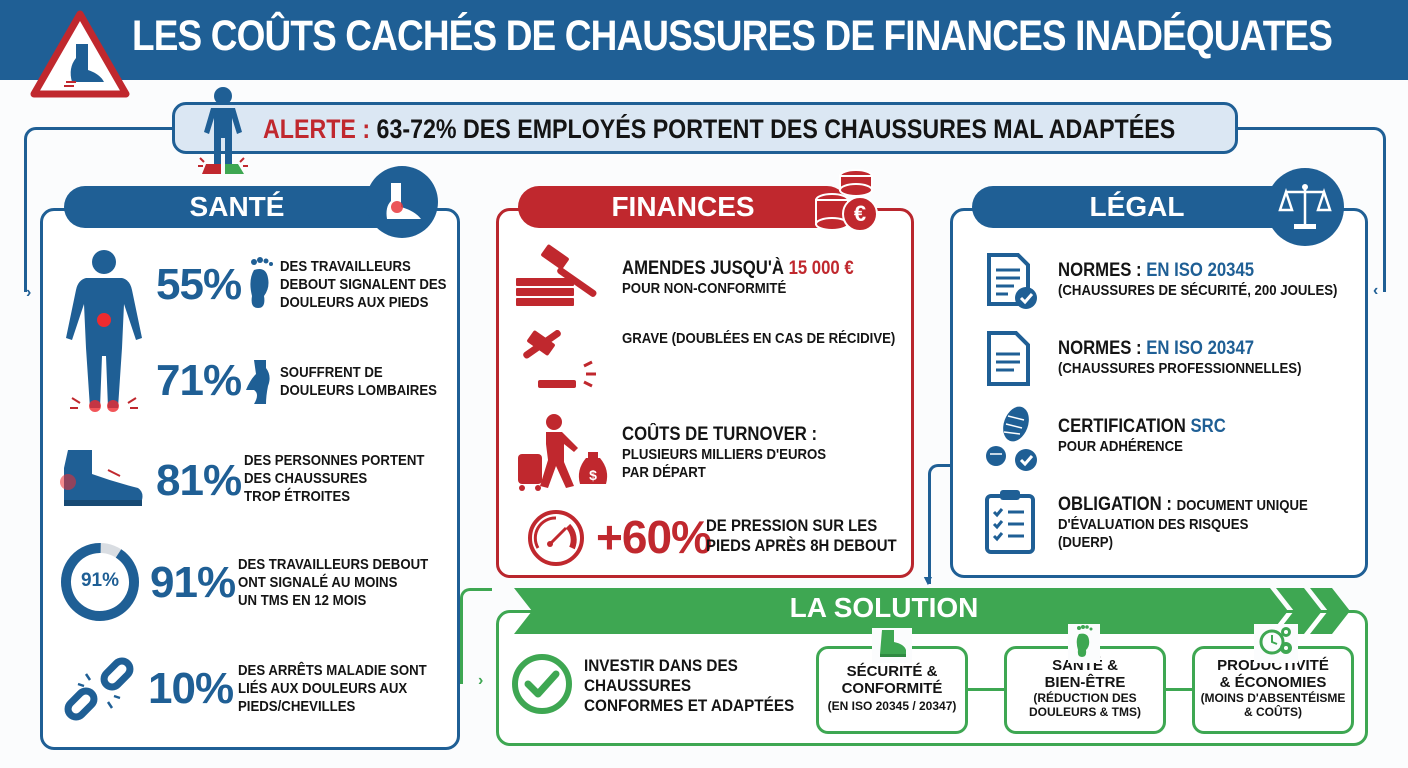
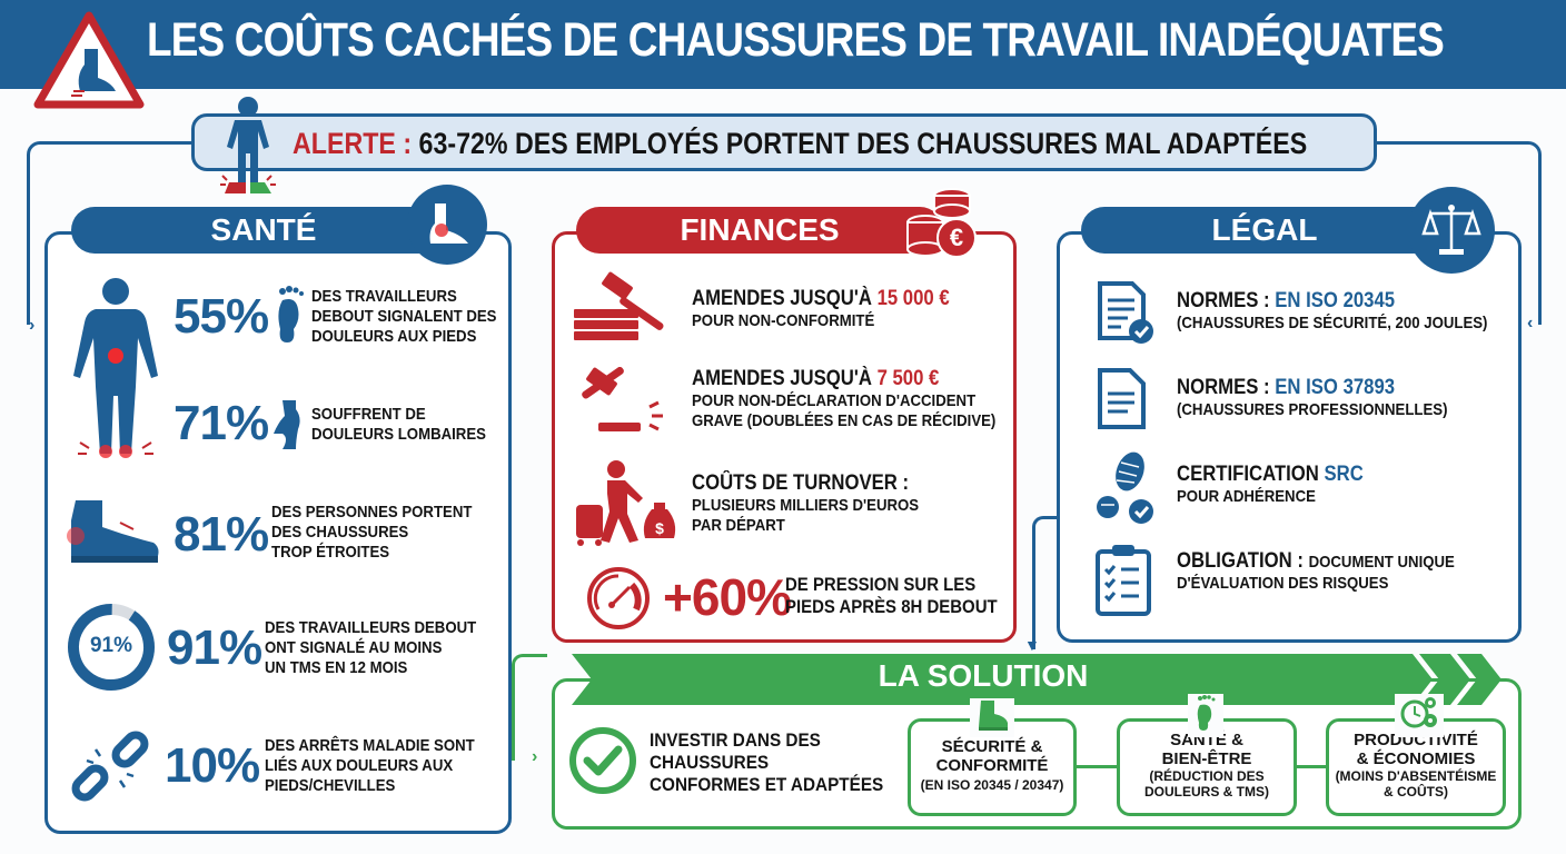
- LES COÛTS CACHÉS DE CHAUSSURES DE FINANCES INADÉQUATES
+ LES COÛTS CACHÉS DE CHAUSSURES DE TRAVAIL INADÉQUATES
  ALERTE : 63-72% DES EMPLOYÉS PORTENT DES CHAUSSURES MAL ADAPTÉES
  ›
  ‹
  ▼
  ›
  SANTÉ
  55%
  DES TRAVAILLEURS
  DEBOUT SIGNALENT DES
  DOULEURS AUX PIEDS
  71%
  SOUFFRENT DE
  DOULEURS LOMBAIRES
  81%
  DES PERSONNES PORTENT
  DES CHAUSSURES
  TROP ÉTROITES
  91%
  91%
  DES TRAVAILLEURS DEBOUT
  ONT SIGNALÉ AU MOINS
  UN TMS EN 12 MOIS
  10%
  DES ARRÊTS MALADIE SONT
  LIÉS AUX DOULEURS AUX
  PIEDS/CHEVILLES
  FINANCES
  €
  AMENDES JUSQU'À 15 000 €
  POUR NON-CONFORMITÉ
+ AMENDES JUSQU'À 7 500 €
+ POUR NON-DÉCLARATION D'ACCIDENT
  GRAVE (DOUBLÉES EN CAS DE RÉCIDIVE)
  $
  COÛTS DE TURNOVER :
  PLUSIEURS MILLIERS D'EUROS
  PAR DÉPART
  +60%
  DE PRESSION SUR LES
  PIEDS APRÈS 8H DEBOUT
  LÉGAL
  NORMES : EN ISO 20345
  (CHAUSSURES DE SÉCURITÉ, 200 JOULES)
- NORMES : EN ISO 20347
+ NORMES : EN ISO 37893
  (CHAUSSURES PROFESSIONNELLES)
  CERTIFICATION SRC
  POUR ADHÉRENCE
  OBLIGATION : DOCUMENT UNIQUE
  D'ÉVALUATION DES RISQUES
- (DUERP)
  LA SOLUTION
  INVESTIR DANS DES
  CHAUSSURES
  CONFORMES ET ADAPTÉES
  SÉCURITÉ &
  CONFORMITÉ
  (EN ISO 20345 / 20347)
  SANTÉ &
  BIEN-ÊTRE
  (RÉDUCTION DES
  DOULEURS & TMS)
  PRODUCTIVITÉ
  & ÉCONOMIES
  (MOINS D'ABSENTÉISME
  & COÛTS)
